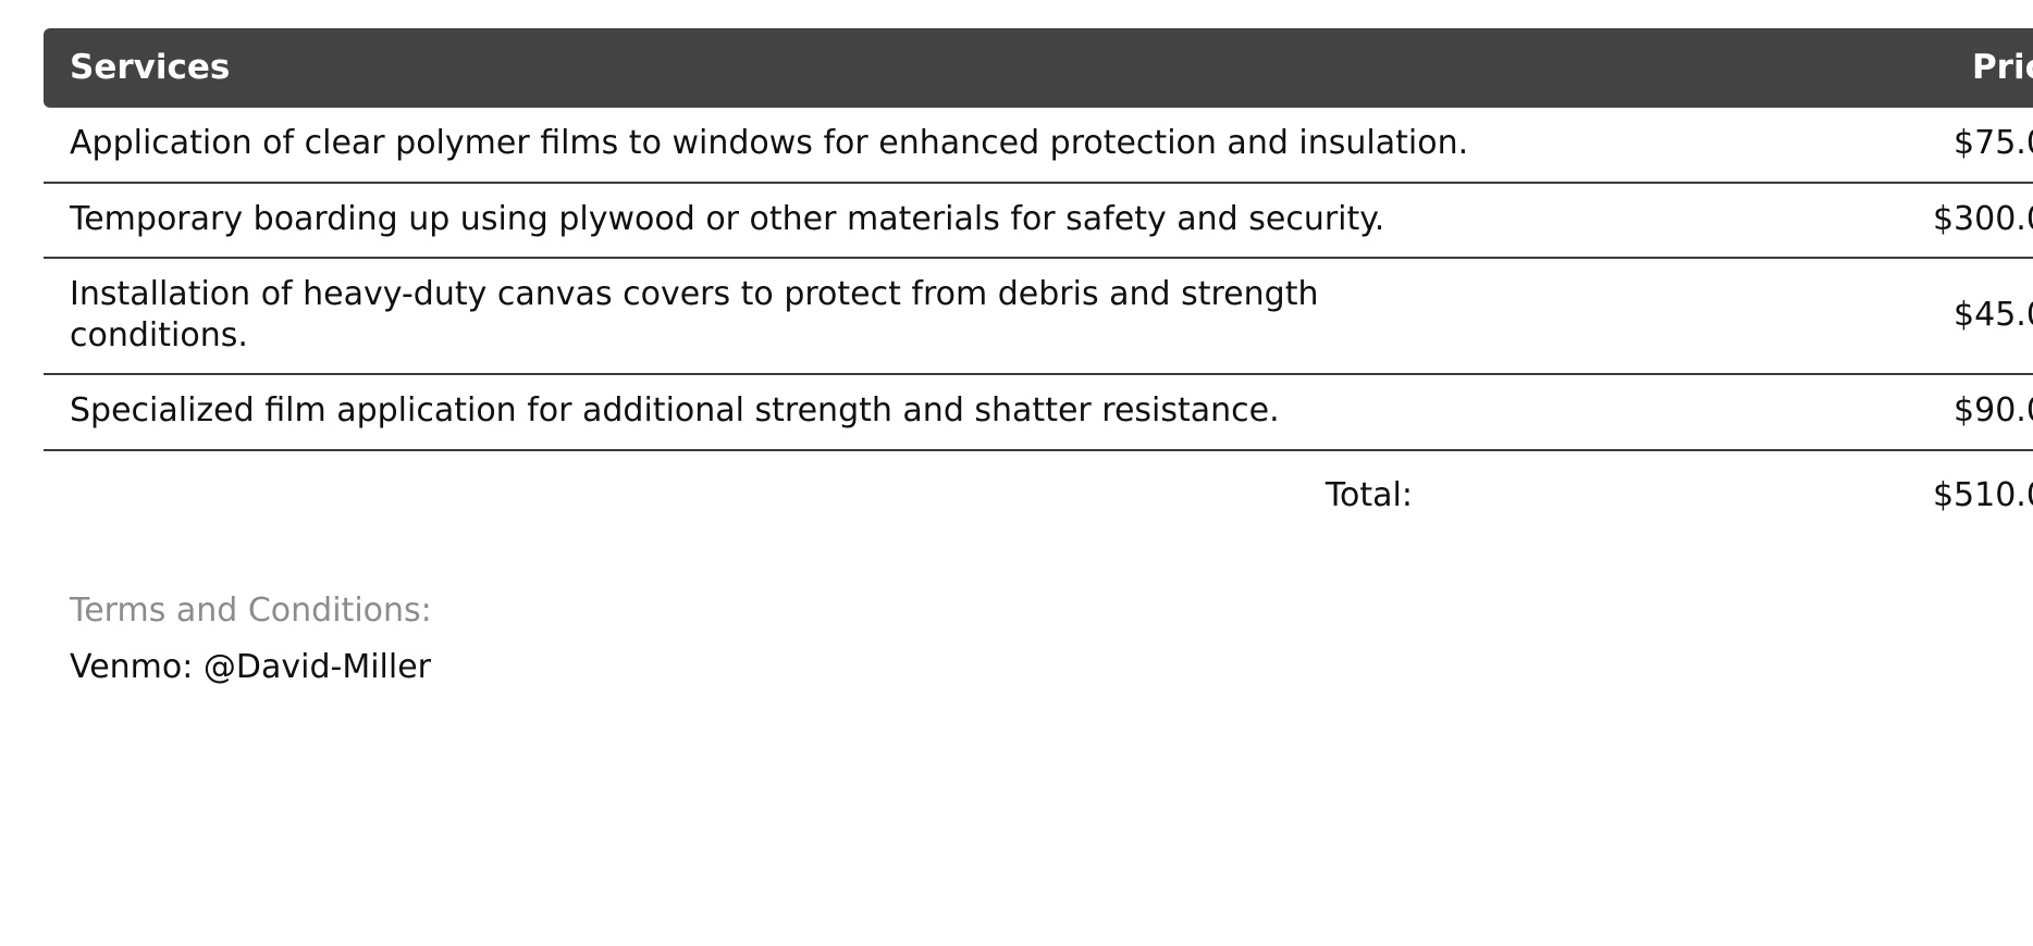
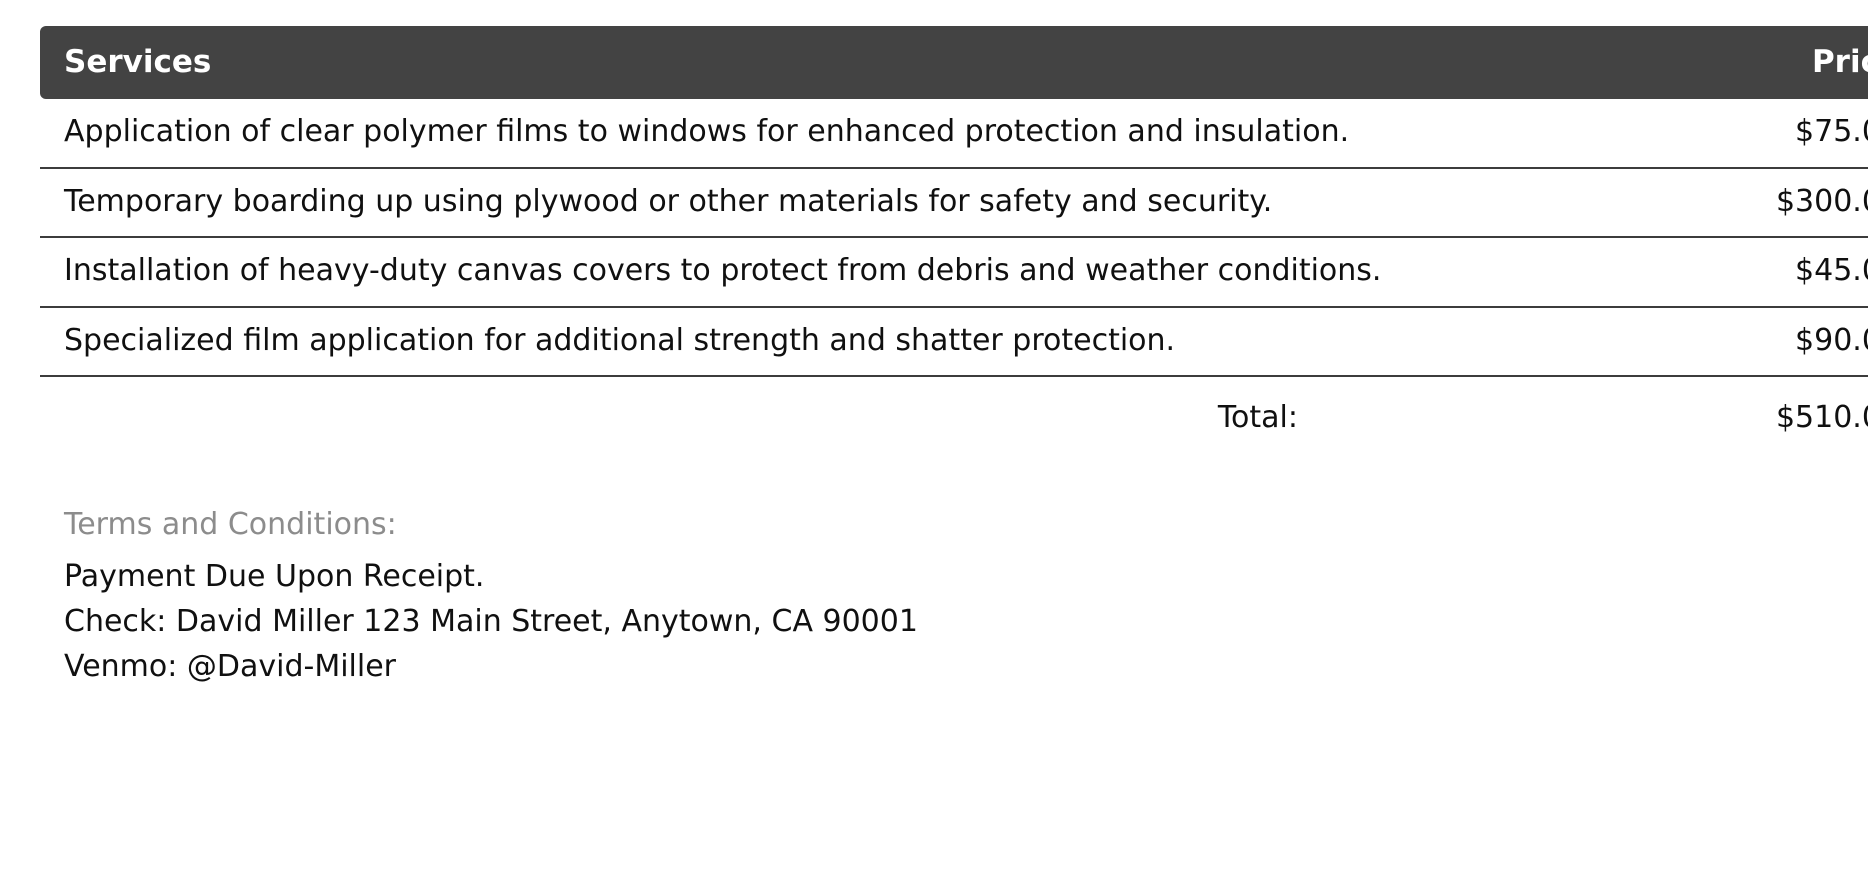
  Services	Pri
  Application of clear polymer films to windows for enhanced protection and insulation.	$75.
  Temporary boarding up using plywood or other materials for safety and security.	$300.
- Installation of heavy-duty canvas covers to protect from debris and strength conditions.	$45.
+ Installation of heavy-duty canvas covers to protect from debris and weather conditions.	$45.
- Specialized film application for additional strength and shatter resistance.	$90.
+ Specialized film application for additional strength and shatter protection.	$90.
  Total:	$510.
  Terms and Conditions:
+ Payment Due Upon Receipt.
+ Check: David Miller 123 Main Street, Anytown, CA 90001
  Venmo: @David-Miller
